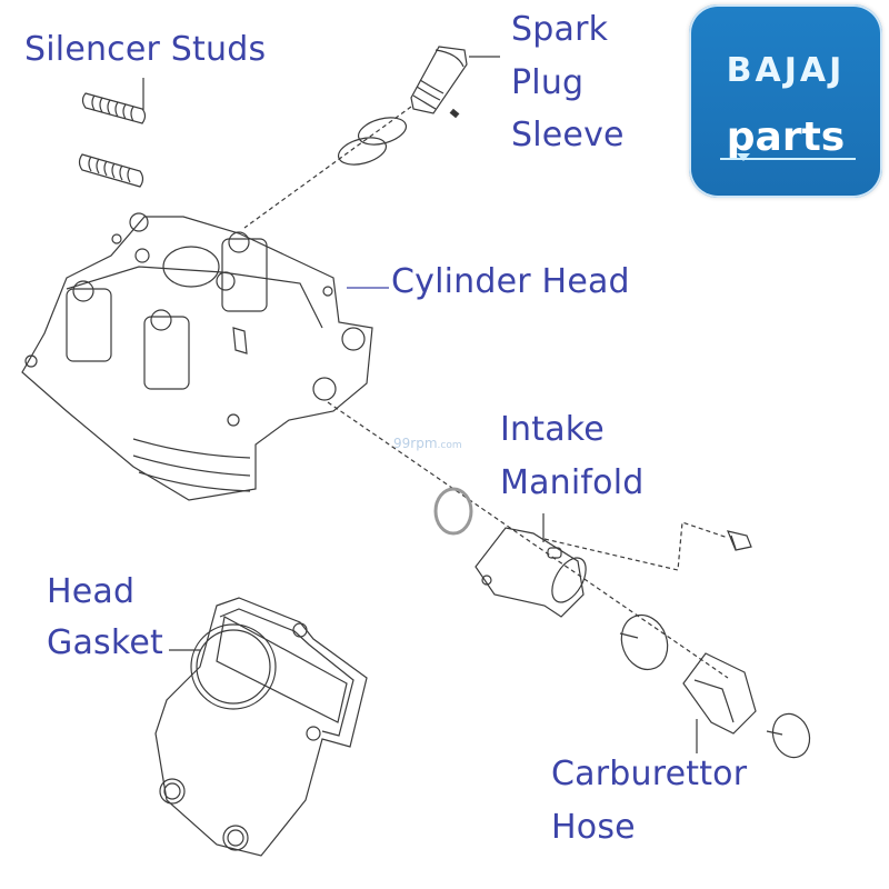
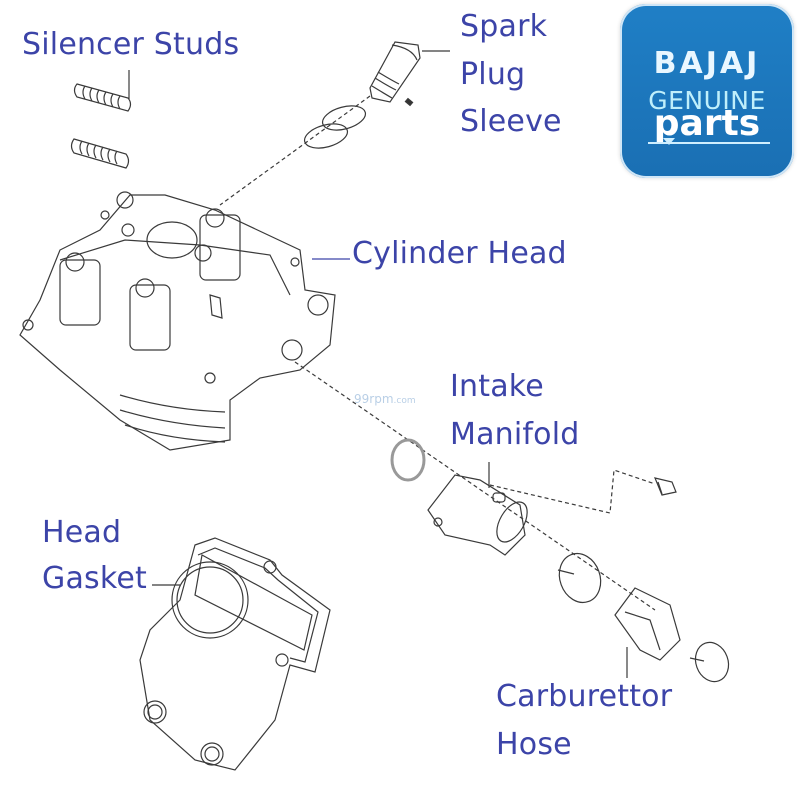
  Silencer Studs
  Spark
  Plug
  Sleeve
  Cylinder Head
  Intake
  Manifold
  Head
  Gasket
  Carburettor
  Hose
  99rpm.com
  BAJAJ
+ GENUINE
  parts
